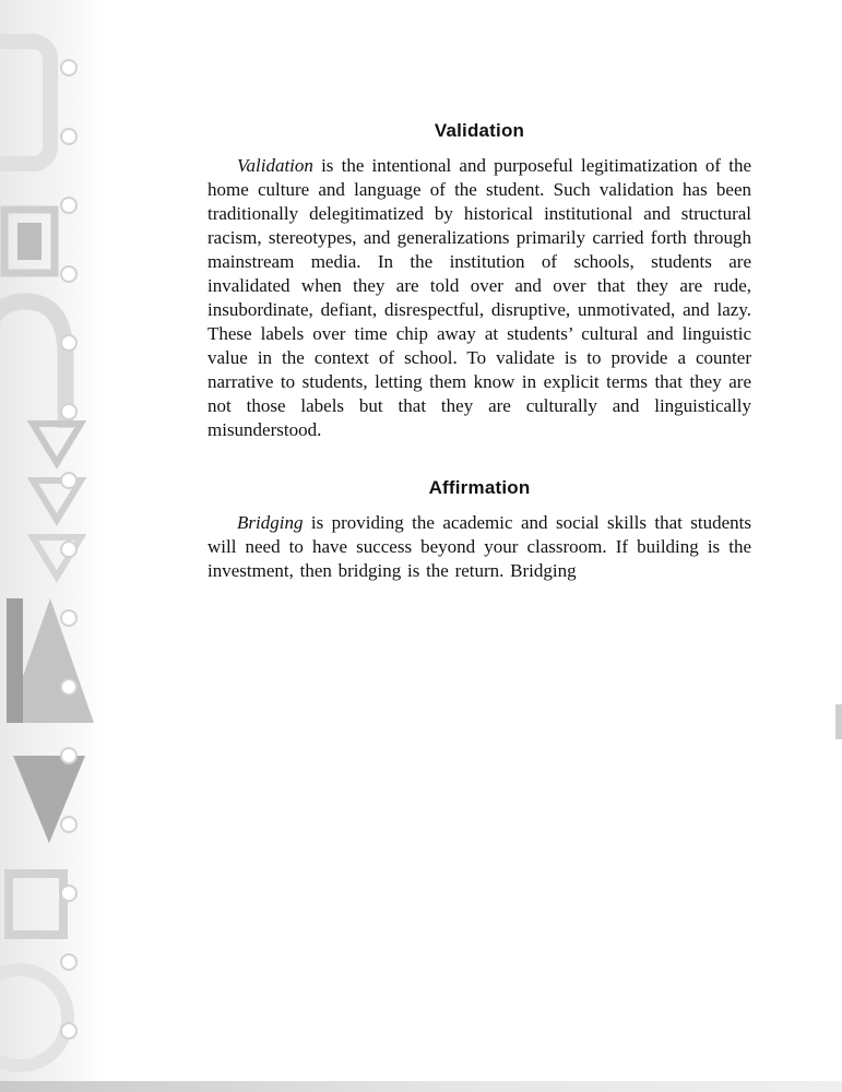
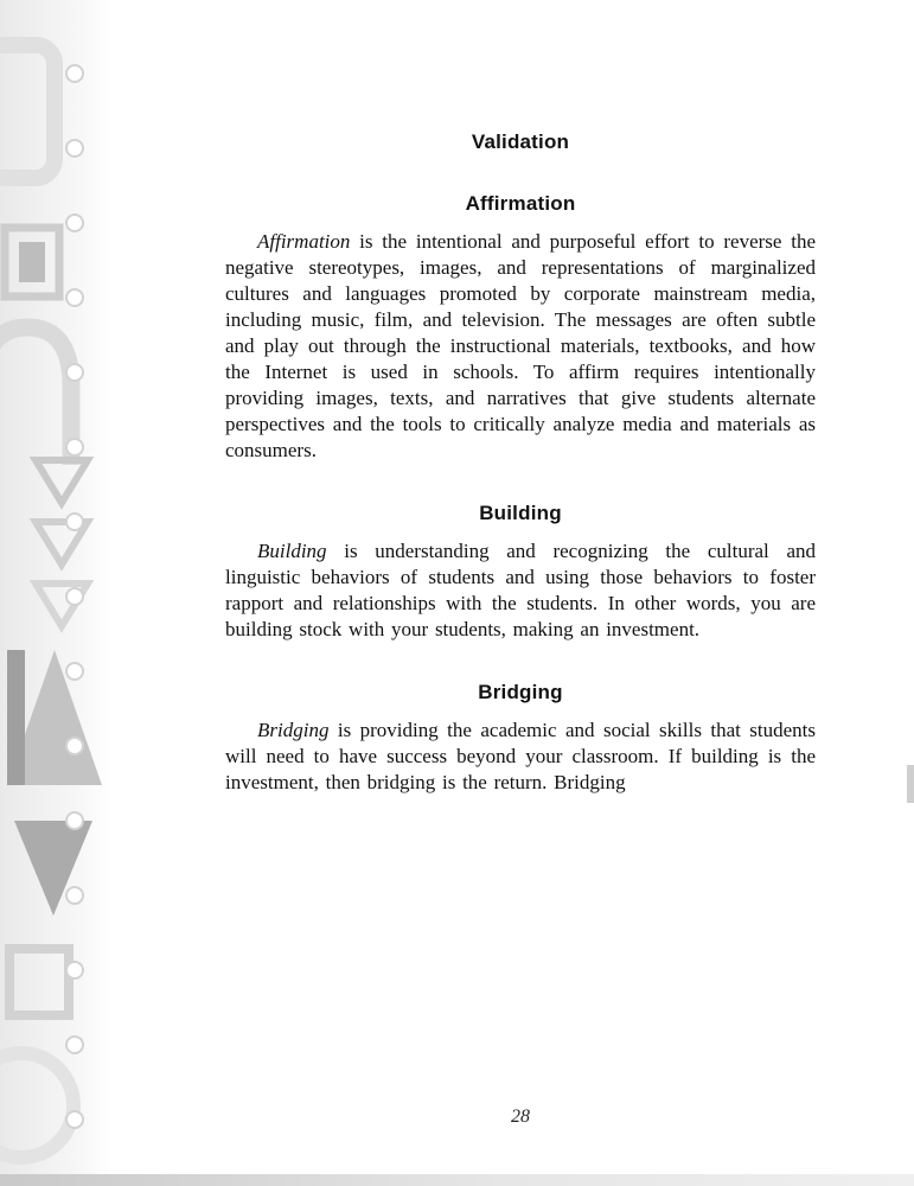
  Validation
- Validation is the intentional and purposeful legitimatization of the home culture and language of the student. Such validation has been traditionally delegitimatized by historical institutional and structural racism, stereotypes, and generalizations primarily carried forth through mainstream media. In the institution of schools, students are invalidated when they are told over and over that they are rude, insubordinate, defiant, disrespectful, disruptive, unmotivated, and lazy. These labels over time chip away at students’ cultural and linguistic value in the context of school. To validate is to provide a counter narrative to students, letting them know in explicit terms that they are not those labels but that they are culturally and linguistically misunderstood.
  Affirmation
+ Affirmation is the intentional and purposeful effort to reverse the negative stereotypes, images, and representations of marginalized cultures and languages promoted by corporate mainstream media, including music, film, and television. The messages are often subtle and play out through the instructional materials, textbooks, and how the Internet is used in schools. To affirm requires intentionally providing images, texts, and narratives that give students alternate perspectives and the tools to critically analyze media and materials as consumers.
+ Building
+ Building is understanding and recognizing the cultural and linguistic behaviors of students and using those behaviors to foster rapport and relationships with the students. In other words, you are building stock with your students, making an investment.
+ Bridging
  Bridging is providing the academic and social skills that students will need to have success beyond your classroom. If building is the investment, then bridging is the return. Bridging
+ 28
